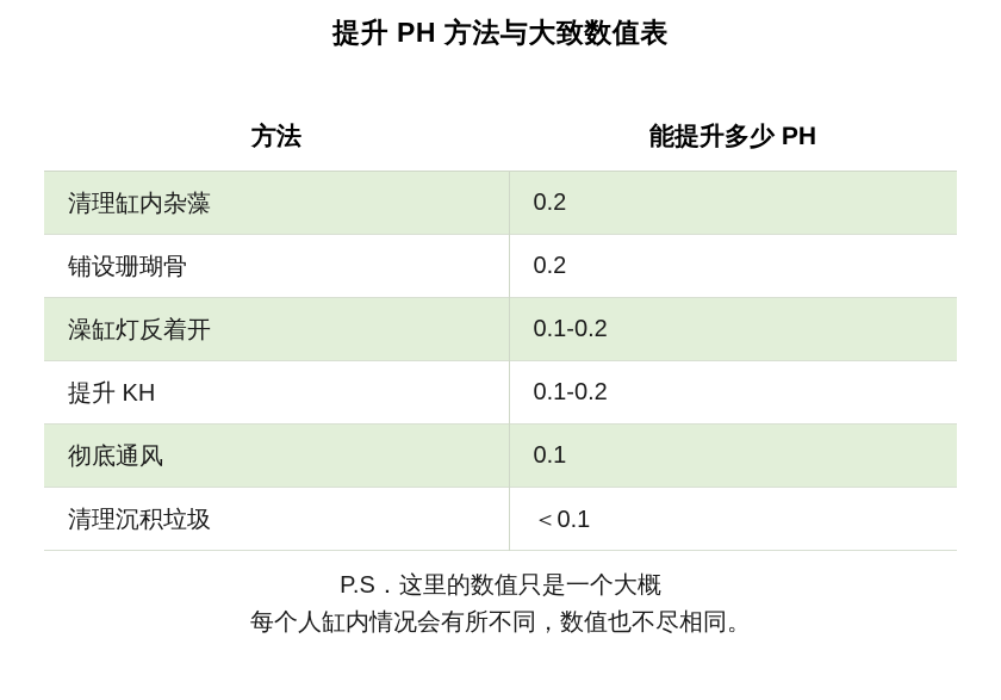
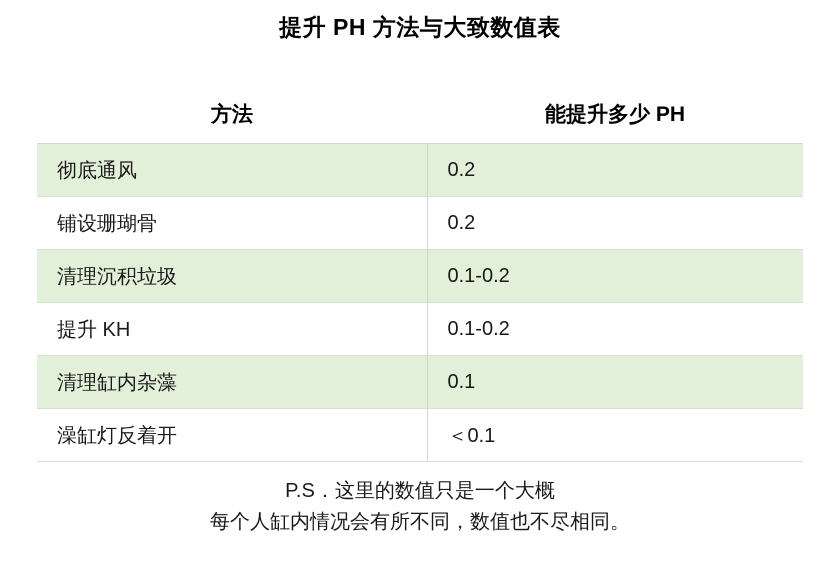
  提升 PH 方法与大致数值表
  方法	能提升多少 PH
- 清理缸内杂藻	0.2
+ 彻底通风	0.2
  铺设珊瑚骨	0.2
- 澡缸灯反着开	0.1-0.2
+ 清理沉积垃圾	0.1-0.2
  提升 KH	0.1-0.2
- 彻底通风	0.1
+ 清理缸内杂藻	0.1
- 清理沉积垃圾	＜0.1
+ 澡缸灯反着开	＜0.1
  P.S．这里的数值只是一个大概
  每个人缸内情况会有所不同，数值也不尽相同。
